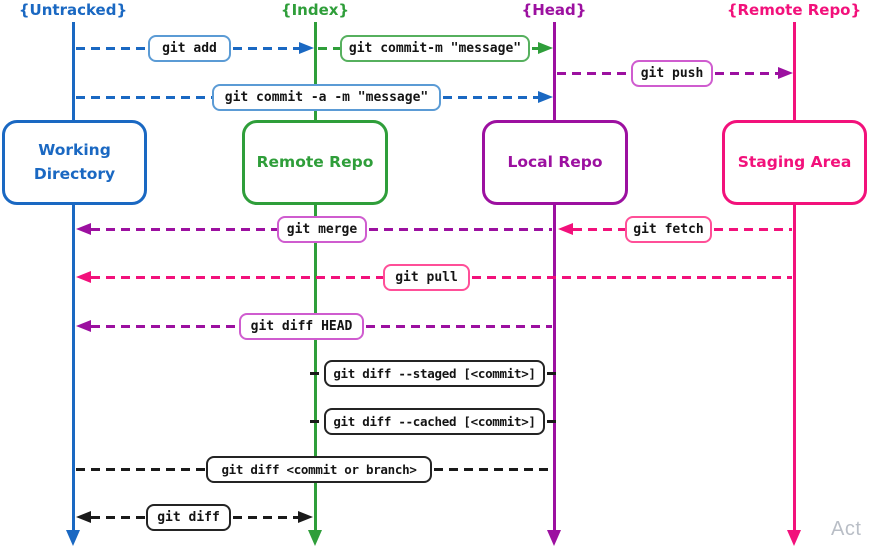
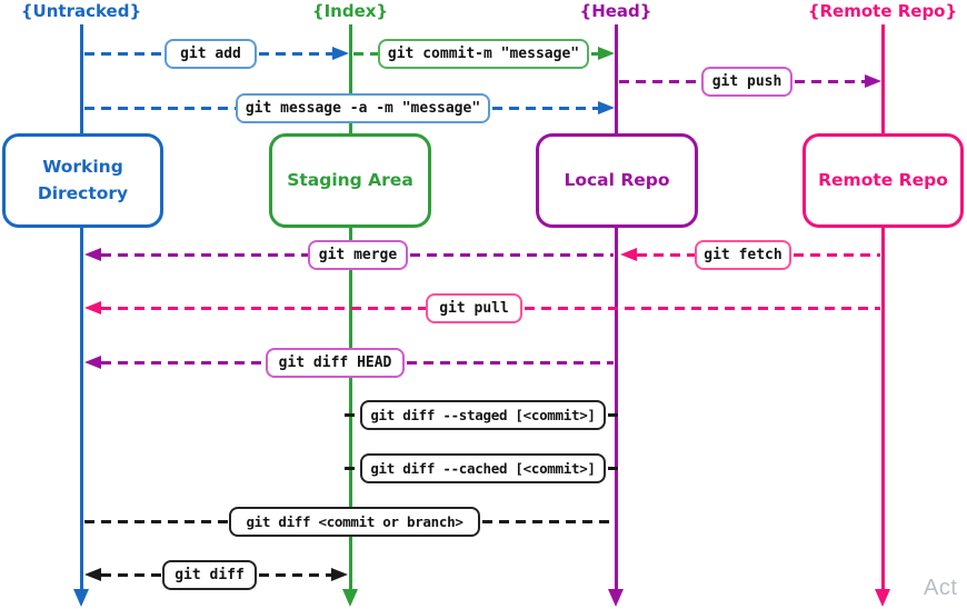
  {Untracked}
  {Index}
  {Head}
  {Remote Repo}
  Working Directory
- Remote Repo
+ Staging Area
  Local Repo
- Staging Area
+ Remote Repo
  git add
  git commit-m "message"
  git push
- git commit -a -m "message"
+ git message -a -m "message"
  git merge
  git fetch
  git pull
  git diff HEAD
  git diff --staged [<commit>]
  git diff --cached [<commit>]
  git diff <commit or branch>
  git diff
  Act
